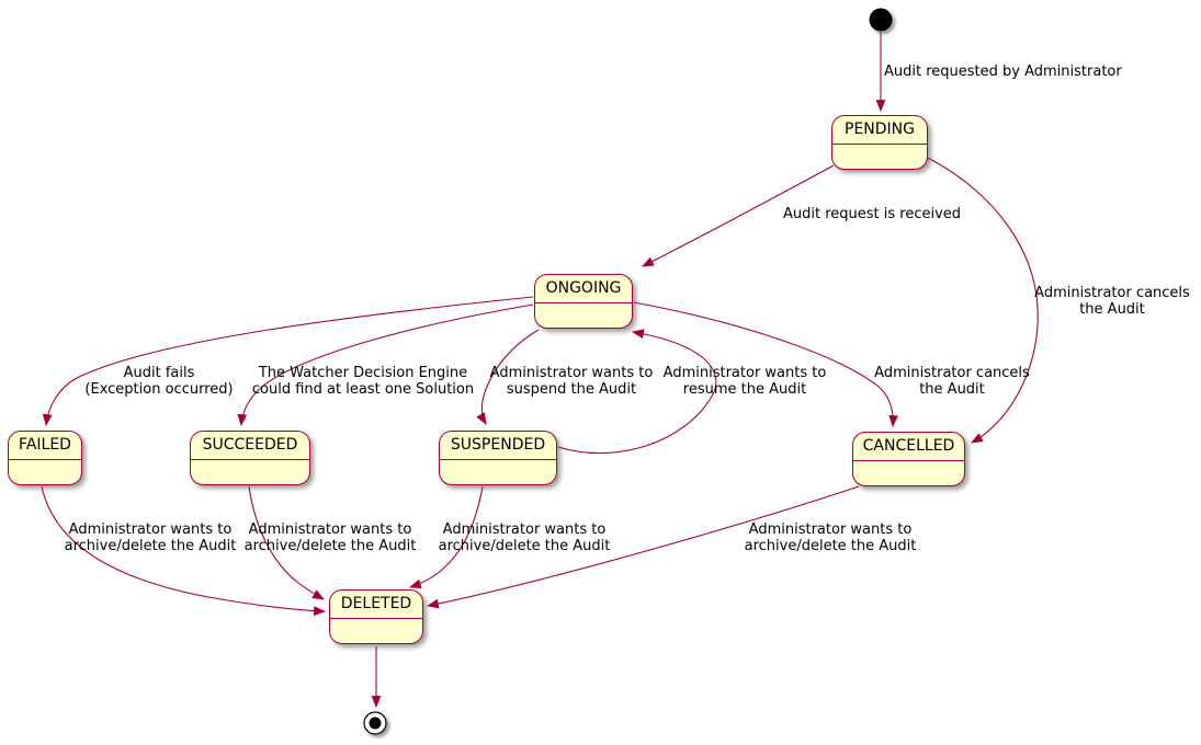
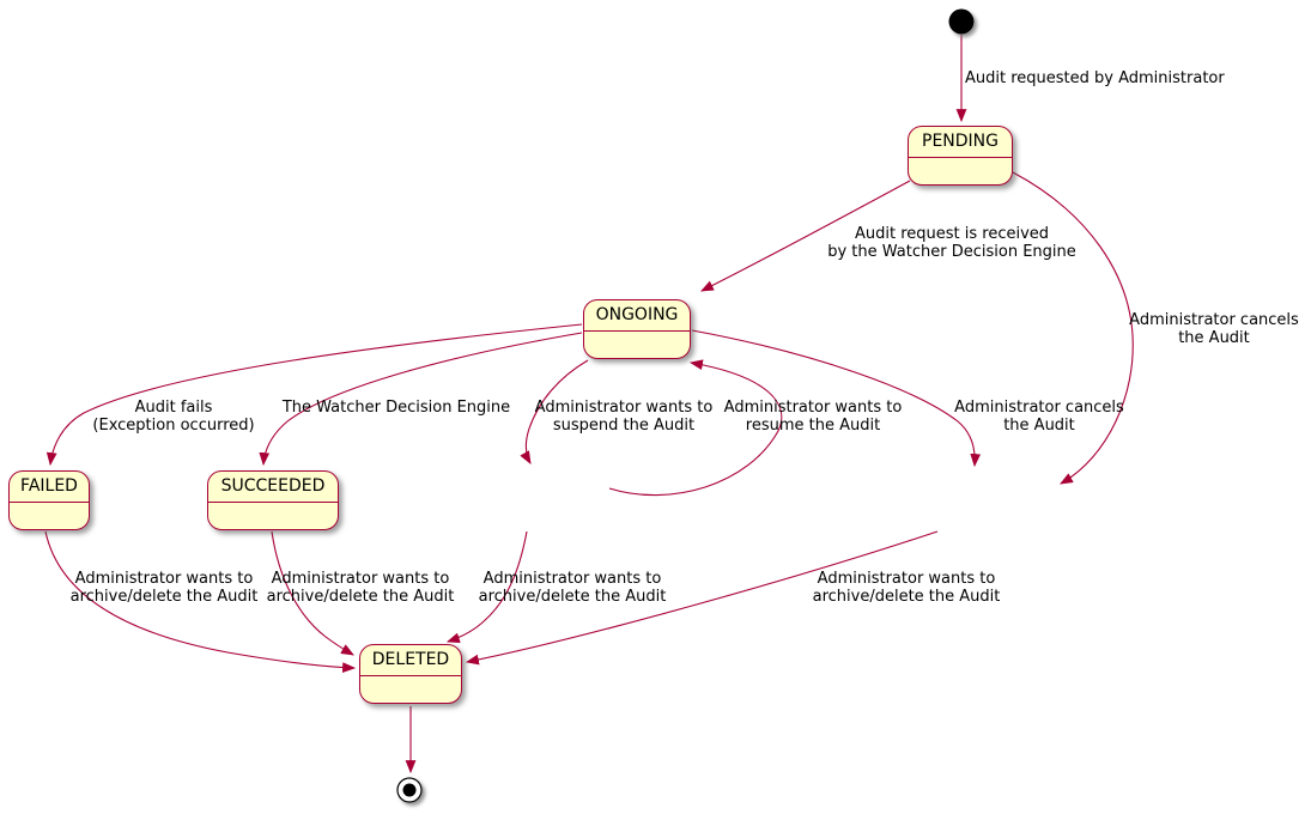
  PENDING
  ONGOING
  FAILED
  SUCCEEDED
- SUSPENDED
- CANCELLED
  DELETED
  Audit requested by Administrator
  Audit request is received
+ by the Watcher Decision Engine
  Administrator cancels
  the Audit
  Audit fails
  (Exception occurred)
  The Watcher Decision Engine
- could find at least one Solution
  Administrator wants to
  suspend the Audit
  Administrator wants to
  resume the Audit
  Administrator cancels
  the Audit
  Administrator wants to
  archive/delete the Audit
  Administrator wants to
  archive/delete the Audit
  Administrator wants to
  archive/delete the Audit
  Administrator wants to
  archive/delete the Audit
